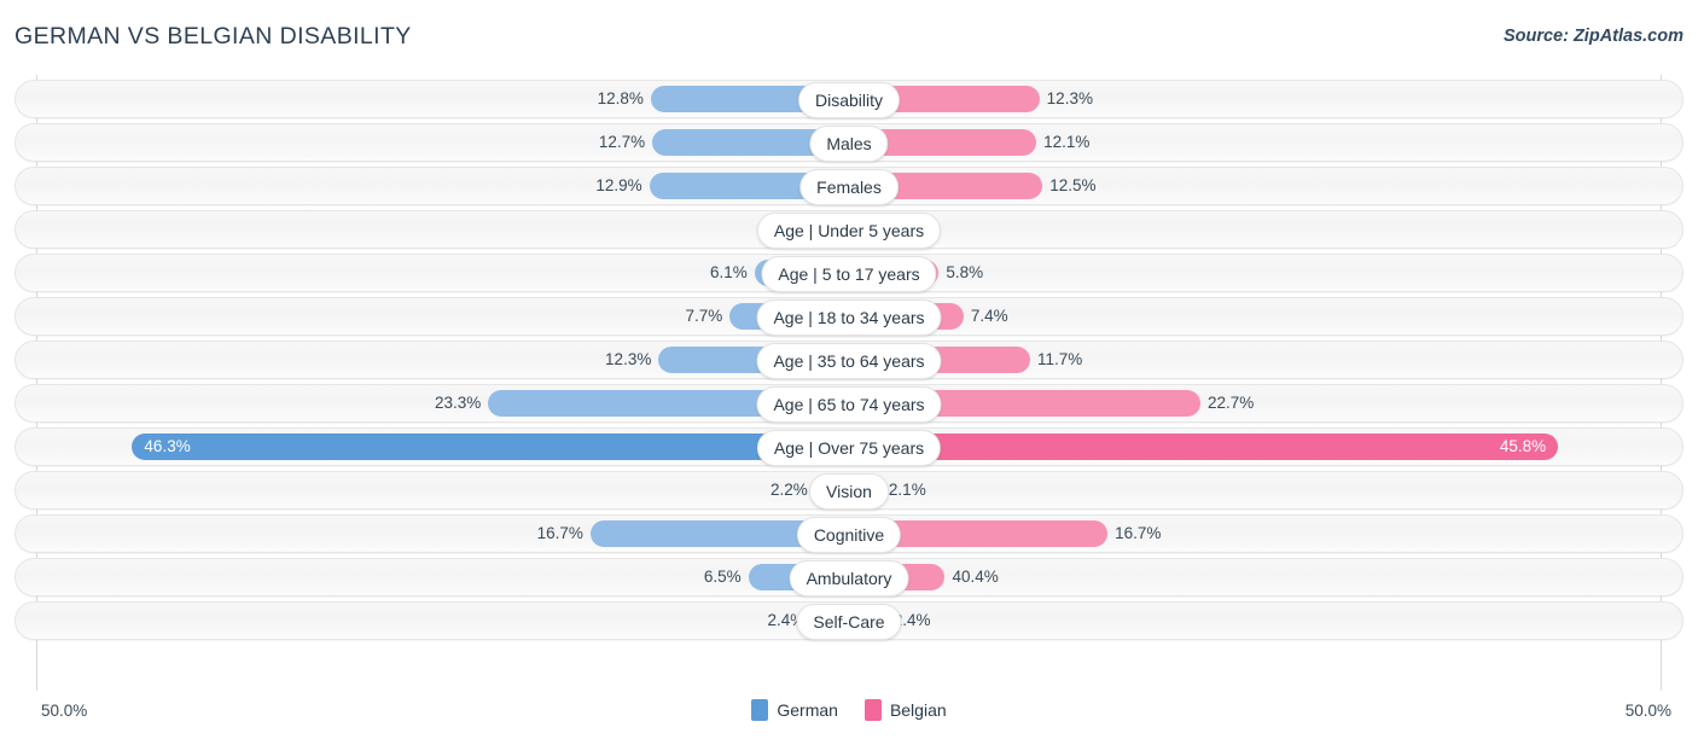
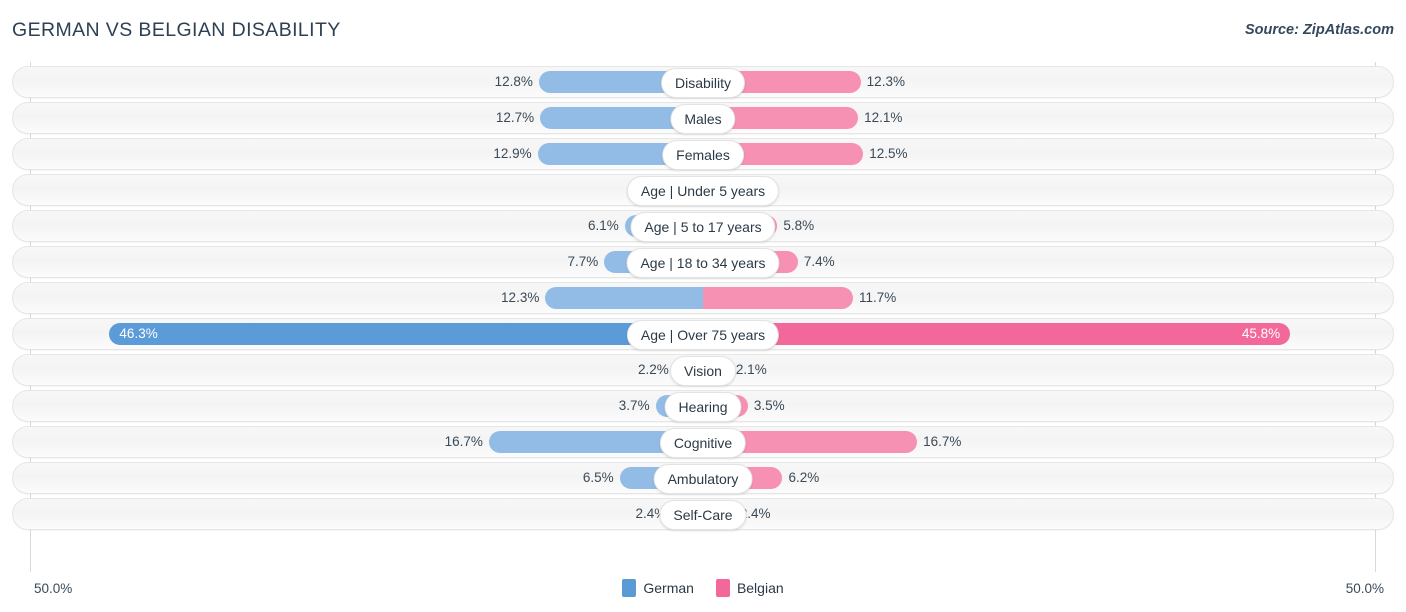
  GERMAN VS BELGIAN DISABILITY
  Source: ZipAtlas.com
  12.8%
  12.3%
  Disability
  12.7%
  12.1%
  Males
  12.9%
  12.5%
  Females
  Age | Under 5 years
  6.1%
  5.8%
  Age | 5 to 17 years
  7.7%
  7.4%
  Age | 18 to 34 years
  12.3%
  11.7%
- Age | 35 to 64 years
- 23.3%
- 22.7%
- Age | 65 to 74 years
  46.3%
  45.8%
  Age | Over 75 years
  2.2%
  2.1%
  Vision
+ 3.7%
+ 3.5%
+ Hearing
  16.7%
  16.7%
  Cognitive
  6.5%
- 40.4%
+ 6.2%
  Ambulatory
  2.4
  .4%
  Self-Care
  50.0%
  50.0%
  German
  Belgian
